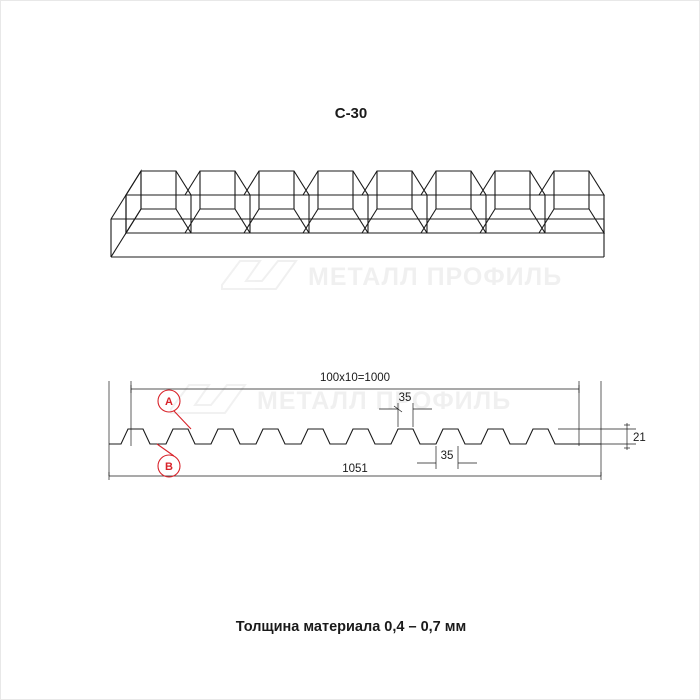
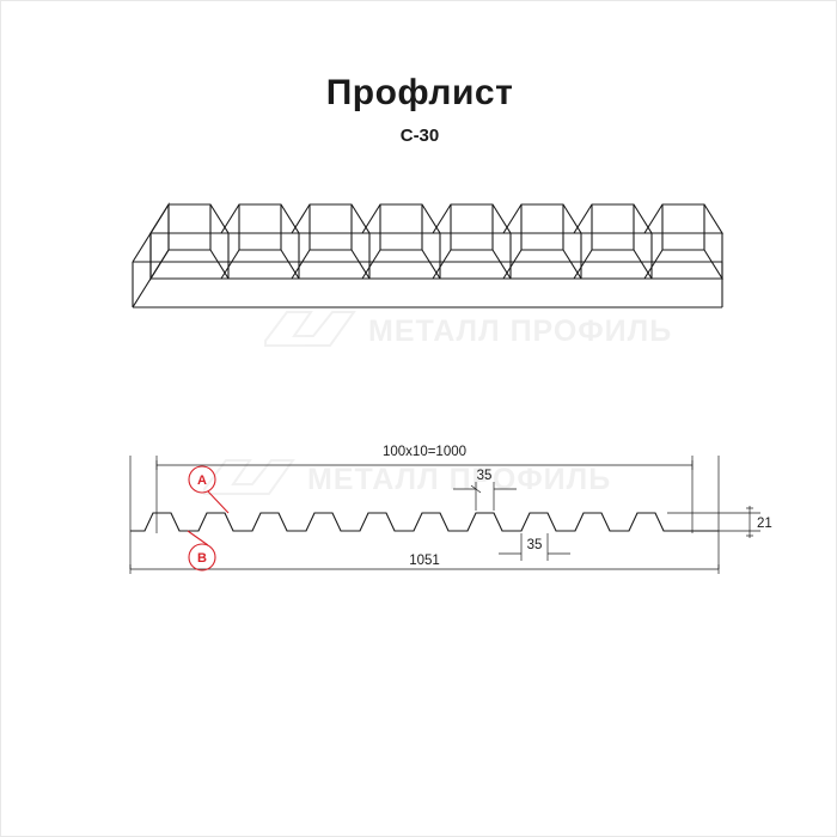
+ Профлист
  С-30
  МЕТАЛЛ ПРОФИЛЬ
  100х10=1000
  21
  35
  35
  1051
  A
  B
- Толщина материала 0,4 – 0,7 мм
